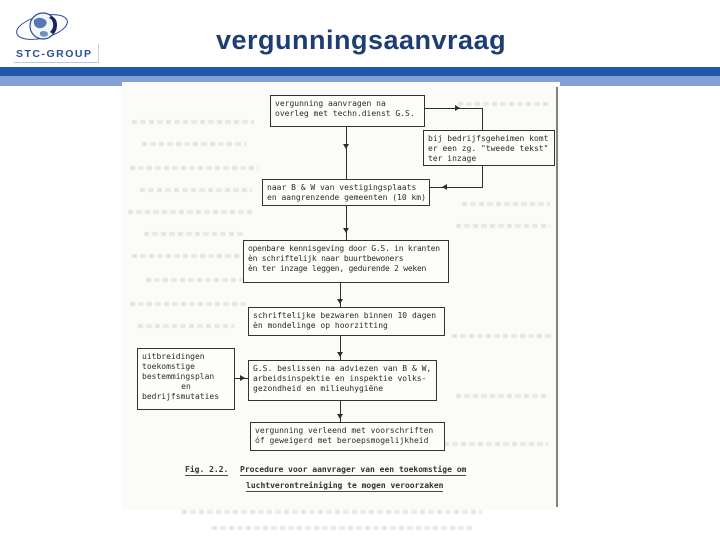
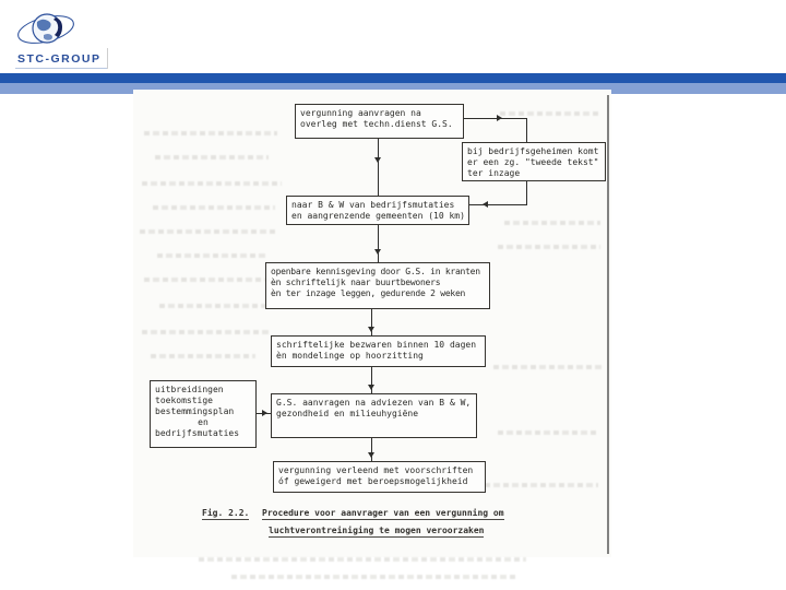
  STC-GROUP
- vergunningsaanvraag
  vergunning aanvragen na
  overleg met techn.dienst G.S.
  bij bedrijfsgeheimen komt
  er een zg. "tweede tekst"
  ter inzage
- naar B & W van vestigingsplaats
+ naar B & W van bedrijfsmutaties
  en aangrenzende gemeenten (10 km)
  openbare kennisgeving door G.S. in kranten
  èn schriftelijk naar buurtbewoners
  èn ter inzage leggen, gedurende 2 weken
  schriftelijke bezwaren binnen 10 dagen
  èn mondelinge op hoorzitting
  uitbreidingen
  toekomstige
  bestemmingsplan
  en
  bedrijfsmutaties
- G.S. beslissen na adviezen van B & W,
+ G.S. aanvragen na adviezen van B & W,
- arbeidsinspektie en inspektie volks-
  gezondheid en milieuhygiëne
  vergunning verleend met voorschriften
  óf geweigerd met beroepsmogelijkheid
  Fig. 2.2.
- Procedure voor aanvrager van een toekomstige om
+ Procedure voor aanvrager van een vergunning om
  luchtverontreiniging te mogen veroorzaken
